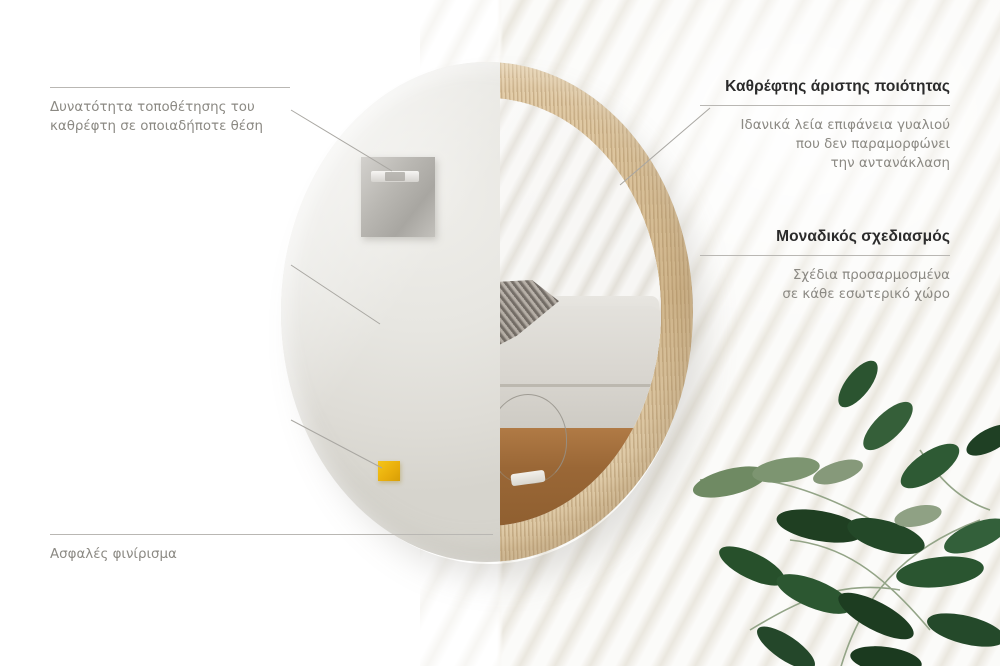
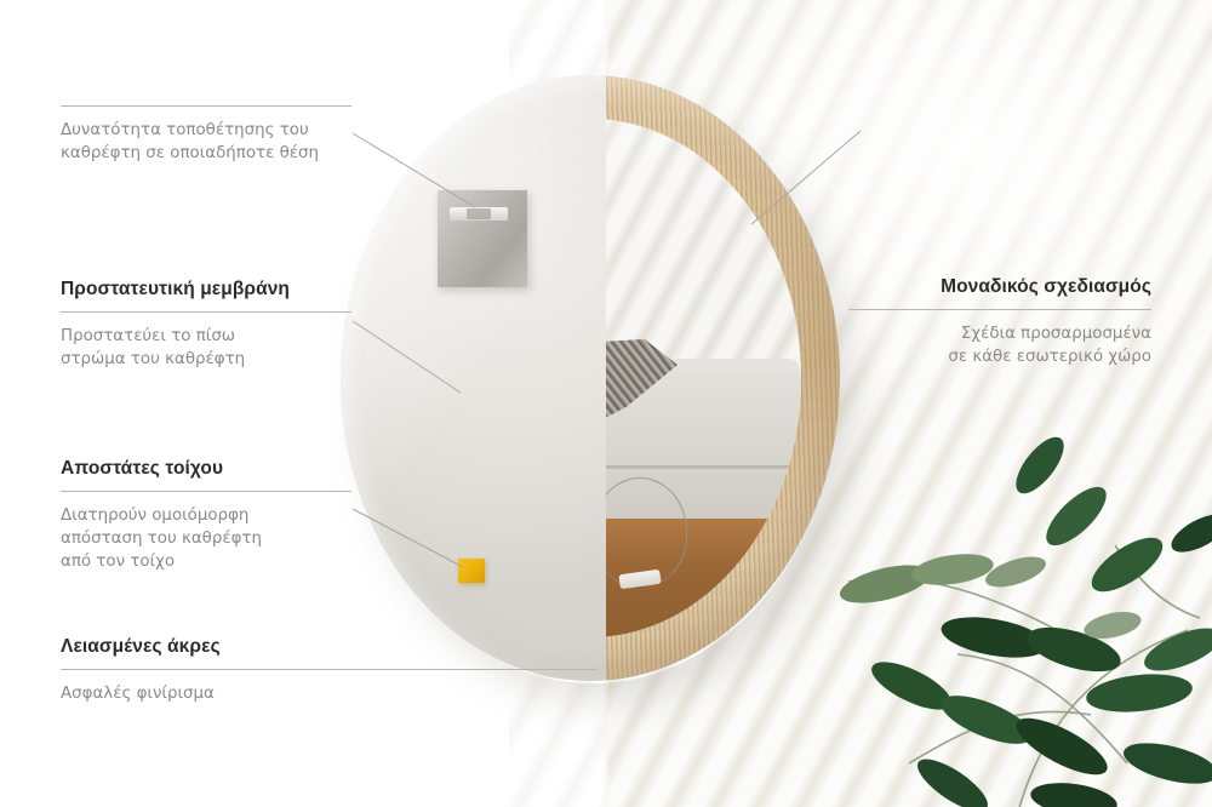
  Δυνατότητα τοποθέτησης του
  καθρέφτη σε οποιαδήποτε θέση
+ Προστατευτική μεμβράνη
+ Προστατεύει το πίσω
+ στρώμα του καθρέφτη
+ Αποστάτες τοίχου
+ Διατηρούν ομοιόμορφη
+ απόσταση του καθρέφτη
+ από τον τοίχο
+ Λειασμένες άκρες
  Ασφαλές φινίρισμα
- Καθρέφτης άριστης ποιότητας
- Ιδανικά λεία επιφάνεια γυαλιού
- που δεν παραμορφώνει
- την αντανάκλαση
  Μοναδικός σχεδιασμός
  Σχέδια προσαρμοσμένα
  σε κάθε εσωτερικό χώρο
